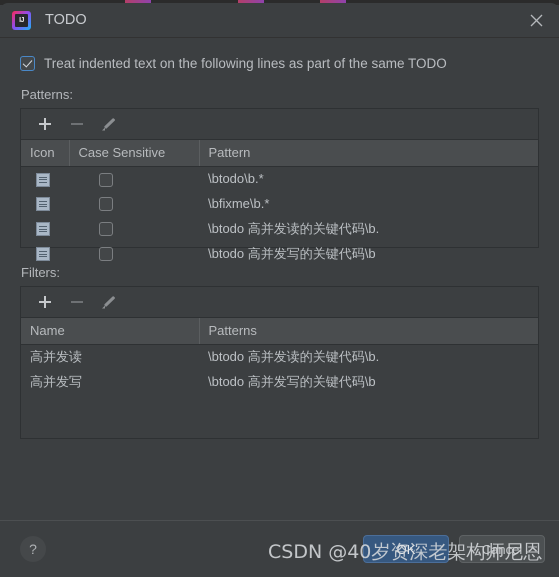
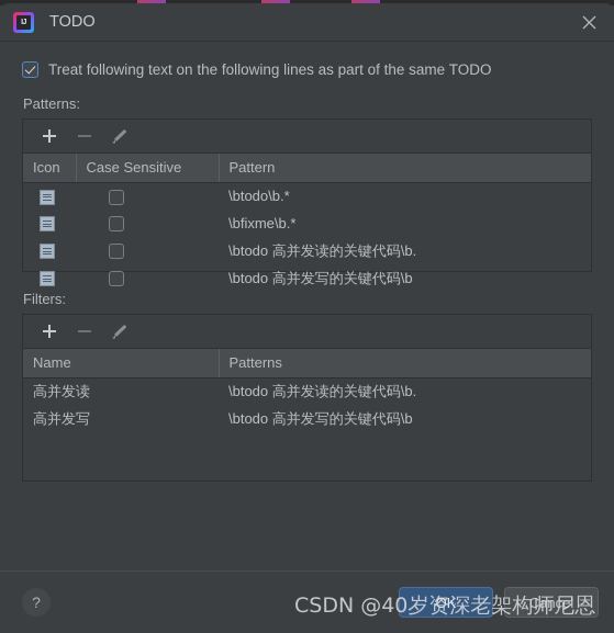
  TODO
- Treat indented text on the following lines as part of the same TODO
+ Treat following text on the following lines as part of the same TODO
  Patterns:
  Icon	Case Sensitive	Pattern
  		\btodo\b.*
  		\bfixme\b.*
  		\btodo 高并发读的关键代码\b.
  		\btodo 高并发写的关键代码\b
  Filters:
  Name	Patterns
  高并发读	\btodo 高并发读的关键代码\b.
  高并发写	\btodo 高并发写的关键代码\b
  ?
  OK
  Cancel
  CSDN @40岁资深老架构师尼恩
